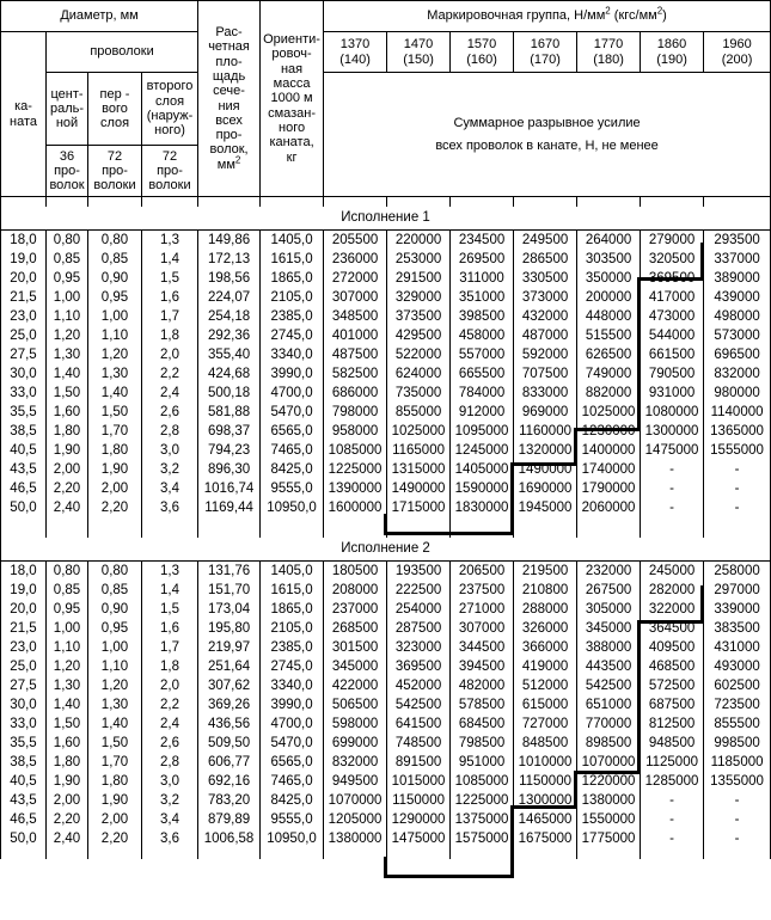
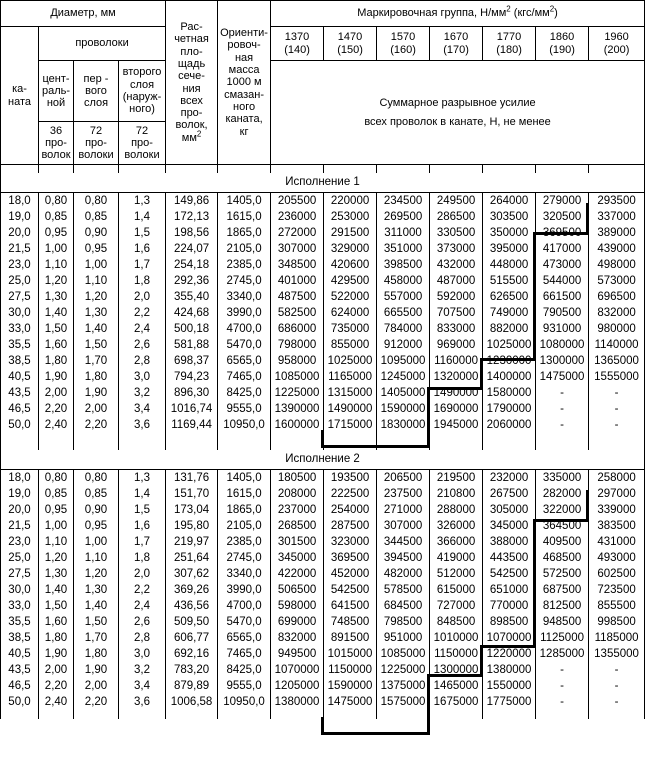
  Диаметр, мм	Рас-четнаяпло-щадьсече-ниявсехпро-волок,мм2	Ориенти-ровоч-наямасса1000 мсмазан-ногоканата,кг	Маркировочная группа, Н/мм2 (кгс/мм2)
  ка- ната	проволоки	1370(140)	1470(150)	1570(160)	1670(170)	1770(180)	1860(190)	1960(200)
  цент-раль-ной	пер -вогослоя	второгослоя(наруж-ного)	Суммарное разрывное усилие всех проволок в канате, Н, не менее
  36про-волок	72про-волоки	72про-волоки
  Исполнение 1
  18,0	0,80	0,80	1,3	149,86	1405,0	205500	220000	234500	249500	264000	279000	293500
  19,0	0,85	0,85	1,4	172,13	1615,0	236000	253000	269500	286500	303500	320500	337000
  20,0	0,95	0,90	1,5	198,56	1865,0	272000	291500	311000	330500	350000		389000
- 21,5	1,00	0,95	1,6	224,07	2105,0	307000	329000	351000	373000	200000	417000	439000
+ 21,5	1,00	0,95	1,6	224,07	2105,0	307000	329000	351000	373000	395000	417000	439000
- 23,0	1,10	1,00	1,7	254,18	2385,0	348500	373500	398500	432000	448000	473000	498000
+ 23,0	1,10	1,00	1,7	254,18	2385,0	348500	420600	398500	432000	448000	473000	498000
  25,0	1,20	1,10	1,8	292,36	2745,0	401000	429500	458000	487000	515500	544000	573000
  27,5	1,30	1,20	2,0	355,40	3340,0	487500	522000	557000	592000	626500	661500	696500
  30,0	1,40	1,30	2,2	424,68	3990,0	582500	624000	665500	707500	749000	790500	832000
  33,0	1,50	1,40	2,4	500,18	4700,0	686000	735000	784000	833000	882000	931000	980000
  35,5	1,60	1,50	2,6	581,88	5470,0	798000	855000	912000	969000	1025000	1080000	1140000
  38,5	1,80	1,70	2,8	698,37	6565,0	958000	1025000	1095000	1160000		1300000	1365000
  40,5	1,90	1,80	3,0	794,23	7465,0	1085000	1165000	1245000	1320000	1400000	1475000	1555000
- 43,5	2,00	1,90	3,2	896,30	8425,0	1225000	1315000	1405000	1490000	1740000	-	-
+ 43,5	2,00	1,90	3,2	896,30	8425,0	1225000	1315000	1405000	1490000	1580000	-	-
  46,5	2,20	2,00	3,4	1016,74	9555,0	1390000	1490000	1590000	1690000	1790000	-	-
  50,0	2,40	2,20	3,6	1169,44	10950,0	1600000	1715000	1830000	1945000	2060000	-	-
  Исполнение 2
- 18,0	0,80	0,80	1,3	131,76	1405,0	180500	193500	206500	219500	232000	245000	258000
+ 18,0	0,80	0,80	1,3	131,76	1405,0	180500	193500	206500	219500	232000	335000	258000
  19,0	0,85	0,85	1,4	151,70	1615,0	208000	222500	237500	210800	267500	282000	297000
  20,0	0,95	0,90	1,5	173,04	1865,0	237000	254000	271000	288000	305000	322000	339000
  21,5	1,00	0,95	1,6	195,80	2105,0	268500	287500	307000	326000	345000	364500	383500
  23,0	1,10	1,00	1,7	219,97	2385,0	301500	323000	344500	366000	388000	409500	431000
  25,0	1,20	1,10	1,8	251,64	2745,0	345000	369500	394500	419000	443500	468500	493000
  27,5	1,30	1,20	2,0	307,62	3340,0	422000	452000	482000	512000	542500	572500	602500
  30,0	1,40	1,30	2,2	369,26	3990,0	506500	542500	578500	615000	651000	687500	723500
  33,0	1,50	1,40	2,4	436,56	4700,0	598000	641500	684500	727000	770000	812500	855500
  35,5	1,60	1,50	2,6	509,50	5470,0	699000	748500	798500	848500	898500	948500	998500
  38,5	1,80	1,70	2,8	606,77	6565,0	832000	891500	951000	1010000	1070000	1125000	1185000
  40,5	1,90	1,80	3,0	692,16	7465,0	949500	1015000	1085000	1150000	1220000	1285000	1355000
  43,5	2,00	1,90	3,2	783,20	8425,0	1070000	1150000	1225000	1300000	1380000	-	-
- 46,5	2,20	2,00	3,4	879,89	9555,0	1205000	1290000	1375000	1465000	1550000	-	-
+ 46,5	2,20	2,00	3,4	879,89	9555,0	1205000	1590000	1375000	1465000	1550000	-	-
  50,0	2,40	2,20	3,6	1006,58	10950,0	1380000	1475000	1575000	1675000	1775000	-	-
